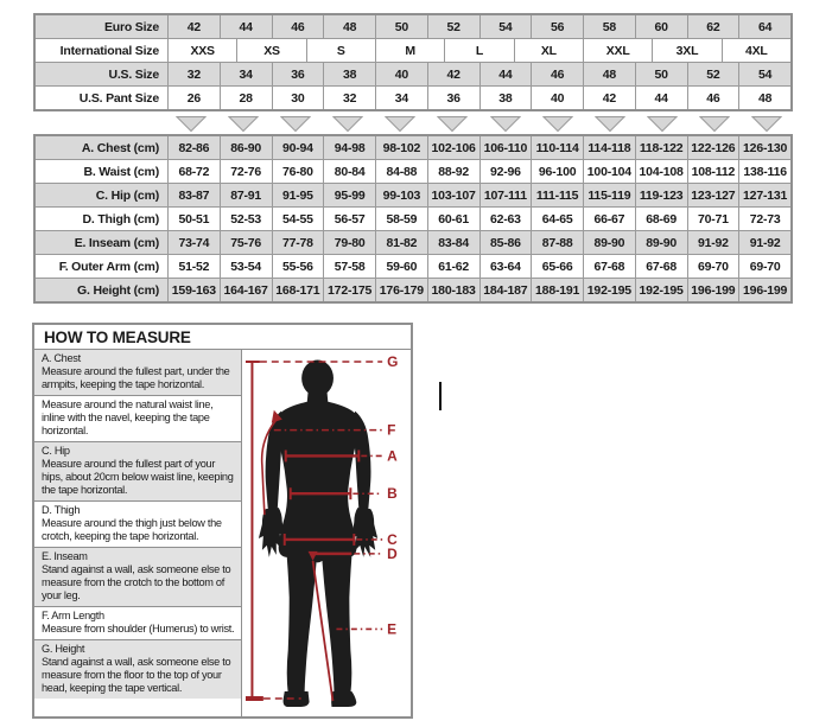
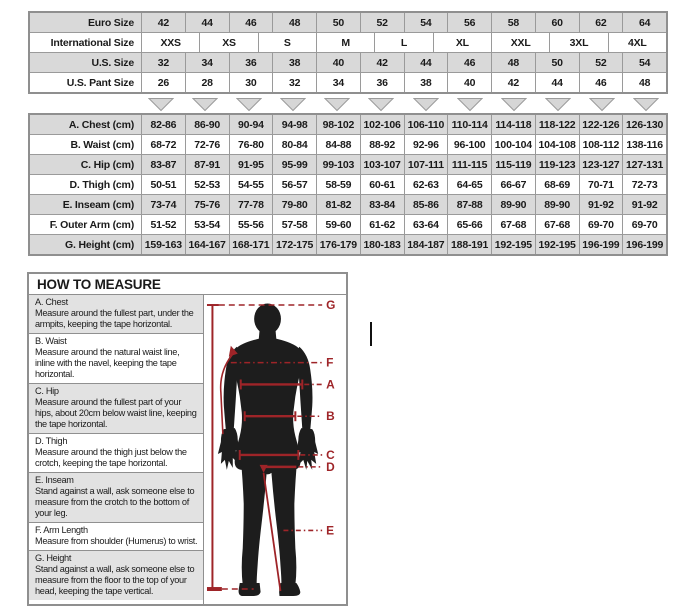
  Euro Size
  42
  44
  46
  48
  50
  52
  54
  56
  58
  60
  62
  64
  International Size
  XXS
  XS
  S
  M
  L
  XL
  XXL
  3XL
  4XL
  U.S. Size
  32
  34
  36
  38
  40
  42
  44
  46
  48
  50
  52
  54
  U.S. Pant Size
  26
  28
  30
  32
  34
  36
  38
  40
  42
  44
  46
  48
  A. Chest (cm)
  82-86
  86-90
  90-94
  94-98
  98-102
  102-106
  106-110
  110-114
  114-118
  118-122
  122-126
  126-130
  B. Waist (cm)
  68-72
  72-76
  76-80
  80-84
  84-88
  88-92
  92-96
  96-100
  100-104
  104-108
  108-112
  138-116
  C. Hip (cm)
  83-87
  87-91
  91-95
  95-99
  99-103
  103-107
  107-111
  111-115
  115-119
  119-123
  123-127
  127-131
  D. Thigh (cm)
  50-51
  52-53
  54-55
  56-57
  58-59
  60-61
  62-63
  64-65
  66-67
  68-69
  70-71
  72-73
  E. Inseam (cm)
  73-74
  75-76
  77-78
  79-80
  81-82
  83-84
  85-86
  87-88
  89-90
  89-90
  91-92
  91-92
  F. Outer Arm (cm)
  51-52
  53-54
  55-56
  57-58
  59-60
  61-62
  63-64
  65-66
  67-68
  67-68
  69-70
  69-70
  G. Height (cm)
  159-163
  164-167
  168-171
  172-175
  176-179
  180-183
  184-187
  188-191
  192-195
  192-195
  196-199
  196-199
  HOW TO MEASURE
  A. Chest
  Measure around the fullest part, under the armpits, keeping the tape horizontal.
+ B. Waist
  Measure around the natural waist line, inline with the navel, keeping the tape horizontal.
  C. Hip
  Measure around the fullest part of your hips, about 20cm below waist line, keeping the tape horizontal.
  D. Thigh
  Measure around the thigh just below the crotch, keeping the tape horizontal.
  E. Inseam
  Stand against a wall, ask someone else to measure from the crotch to the bottom of your leg.
  F. Arm Length
  Measure from shoulder (Humerus) to wrist.
  G. Height
  Stand against a wall, ask someone else to measure from the floor to the top of your head, keeping the tape vertical.
  G
  F
  A
  B
  C
  D
  E
